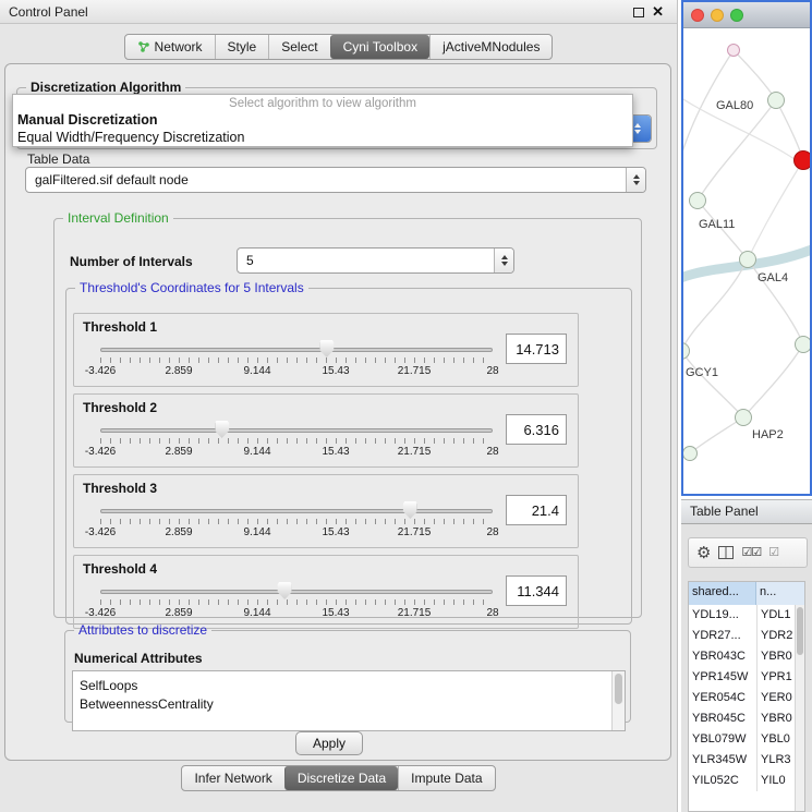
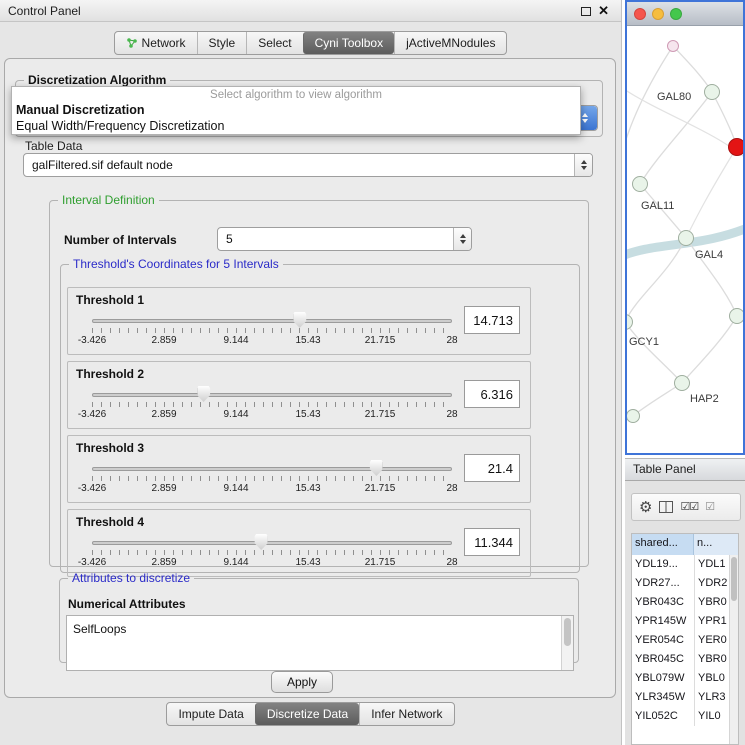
  Control Panel
  ✕
  Network
  Style
  Select
  Cyni Toolbox
  jActiveMNodules
  Discretization Algorithm
  Select algorithm to view algorithm
  Manual Discretization
  Equal Width/Frequency Discretization
  Table Data
  galFiltered.sif default node
  Interval Definition
  Number of Intervals
  5
  Threshold's Coordinates for 5 Intervals
  Threshold 1
  -3.426
  2.859
  9.144
  15.43
  21.715
  28
  14.713
  Threshold 2
  -3.426
  2.859
  9.144
  15.43
  21.715
  28
  6.316
  Threshold 3
  -3.426
  2.859
  9.144
  15.43
  21.715
  28
  21.4
  Threshold 4
  -3.426
  2.859
  9.144
  15.43
  21.715
  28
  11.344
  Attributes to discretize
  Numerical Attributes
  SelfLoops
- BetweennessCentrality
  Apply
- Infer Network
+ Impute Data
  Discretize Data
- Impute Data
+ Infer Network
  GAL80
  GAL11
  GAL4
  GCY1
  HAP2
  Table Panel
  ⚙
  ☑☑
  ☑
  shared...
  n...
  YDL19...
  YDL1
  YDR27...
  YDR2
  YBR043C
  YBR0
  YPR145W
  YPR1
  YER054C
  YER0
  YBR045C
  YBR0
  YBL079W
  YBL0
  YLR345W
  YLR3
  YIL052C
  YIL0
